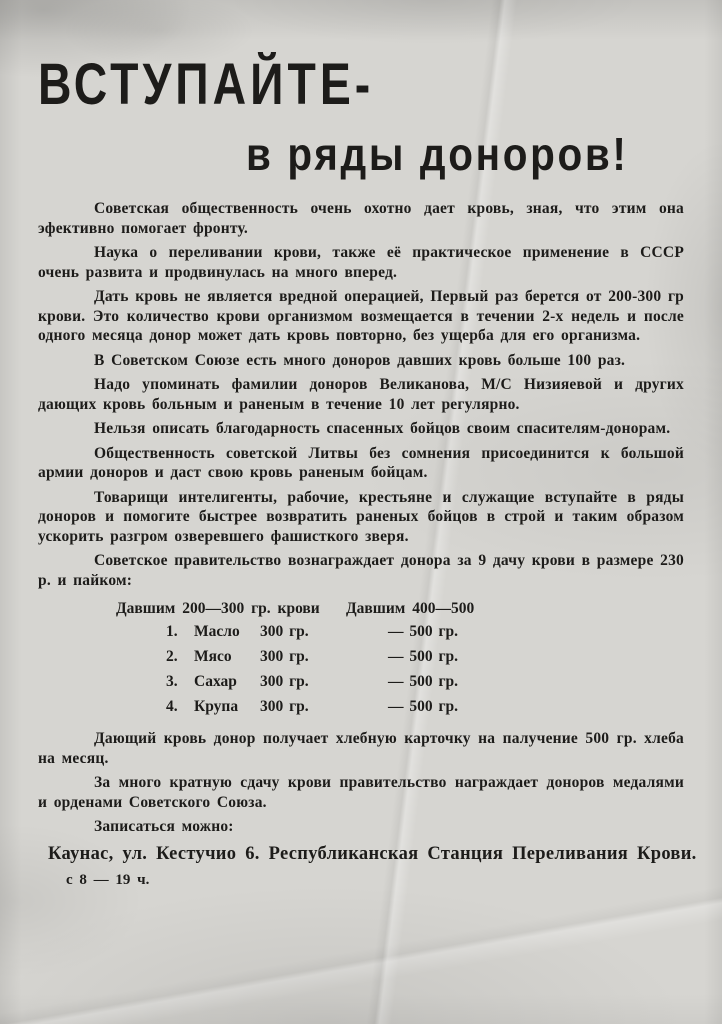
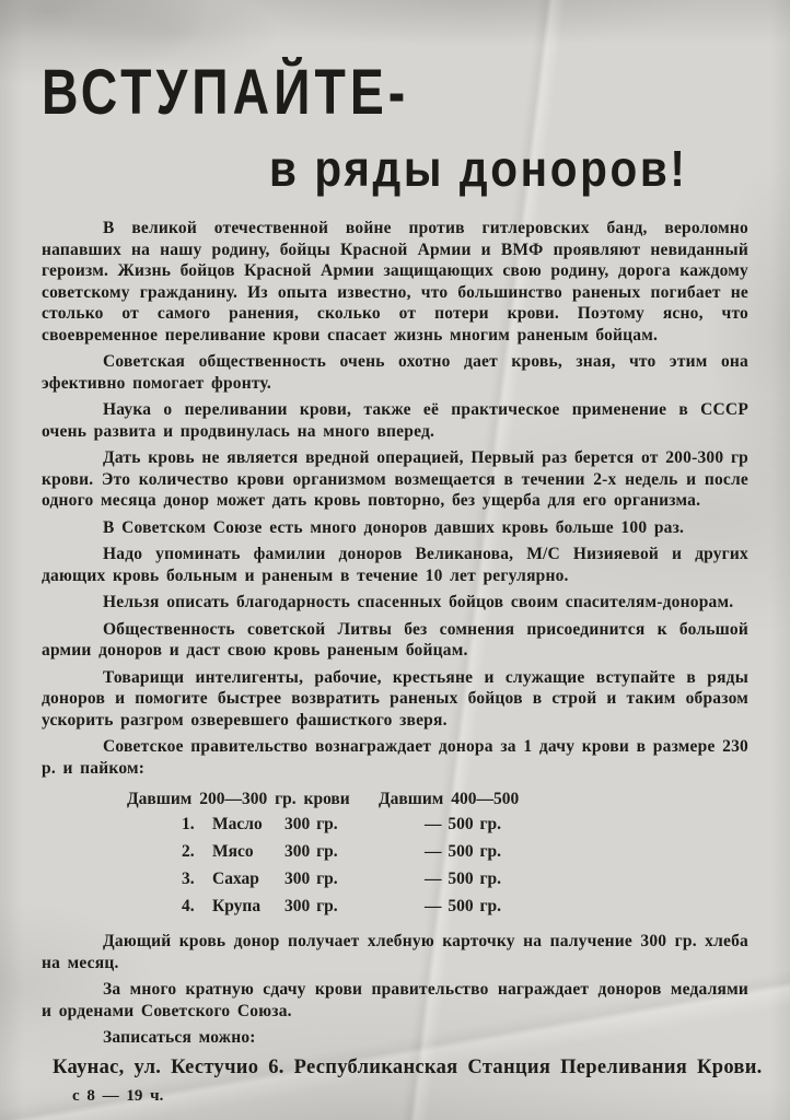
  ВСТУПАЙТЕ-
  в ряды доноров!
+ В великой отечественной войне против гитлеровских банд, вероломно напавших на нашу родину, бойцы Красной Армии и ВМФ проявляют невиданный героизм. Жизнь бойцов Красной Армии защищающих свою родину, дорога каждому советскому гражданину. Из опыта известно, что большинство раненых погибает не столько от самого ранения, сколько от потери крови. Поэтому ясно, что своевременное переливание крови спасает жизнь многим раненым бойцам.
  Советская общественность очень охотно дает кровь, зная, что этим она эфективно помогает фронту.
  Наука о переливании крови, также её практическое применение в СССР очень развита и продвинулась на много вперед.
  Дать кровь не является вредной операцией, Первый раз берется от 200-300 гр крови. Это количество крови организмом возмещается в течении 2-х недель и после одного месяца донор может дать кровь повторно, без ущерба для его организма.
  В Советском Союзе есть много доноров давших кровь больше 100 раз.
  Надо упоминать фамилии доноров Великанова, М/С Низияевой и других дающих кровь больным и раненым в течение 10 лет регулярно.
  Нельзя описать благодарность спасенных бойцов своим спасителям-донорам.
  Общественность советской Литвы без сомнения присоединится к большой армии доноров и даст свою кровь раненым бойцам.
  Товарищи интелигенты, рабочие, крестьяне и служащие вступайте в ряды доноров и помогите быстрее возвратить раненых бойцов в строй и таким образом ускорить разгром озверевшего фашисткого зверя.
- Советское правительство вознаграждает донора за 9 дачу крови в размере 230 р. и пайком:
+ Советское правительство вознаграждает донора за 1 дачу крови в размере 230 р. и пайком:
  Давшим 200—300 гр. крови
  Давшим 400—500
  1.
  Масло
  300 гр.
  — 500 гр.
  2.
  Мясо
  300 гр.
  — 500 гр.
  3.
  Сахар
  300 гр.
  — 500 гр.
  4.
  Крупа
  300 гр.
  — 500 гр.
- Дающий кровь донор получает хлебную карточку на палучение 500 гр. хлеба на месяц.
+ Дающий кровь донор получает хлебную карточку на палучение 300 гр. хлеба на месяц.
  За много кратную сдачу крови правительство награждает доноров медалями и орденами Советского Союза.
  Записаться можно:
  Каунас, ул. Кестучио 6. Республиканская Станция Переливания Крови.
  с 8 — 19 ч.
